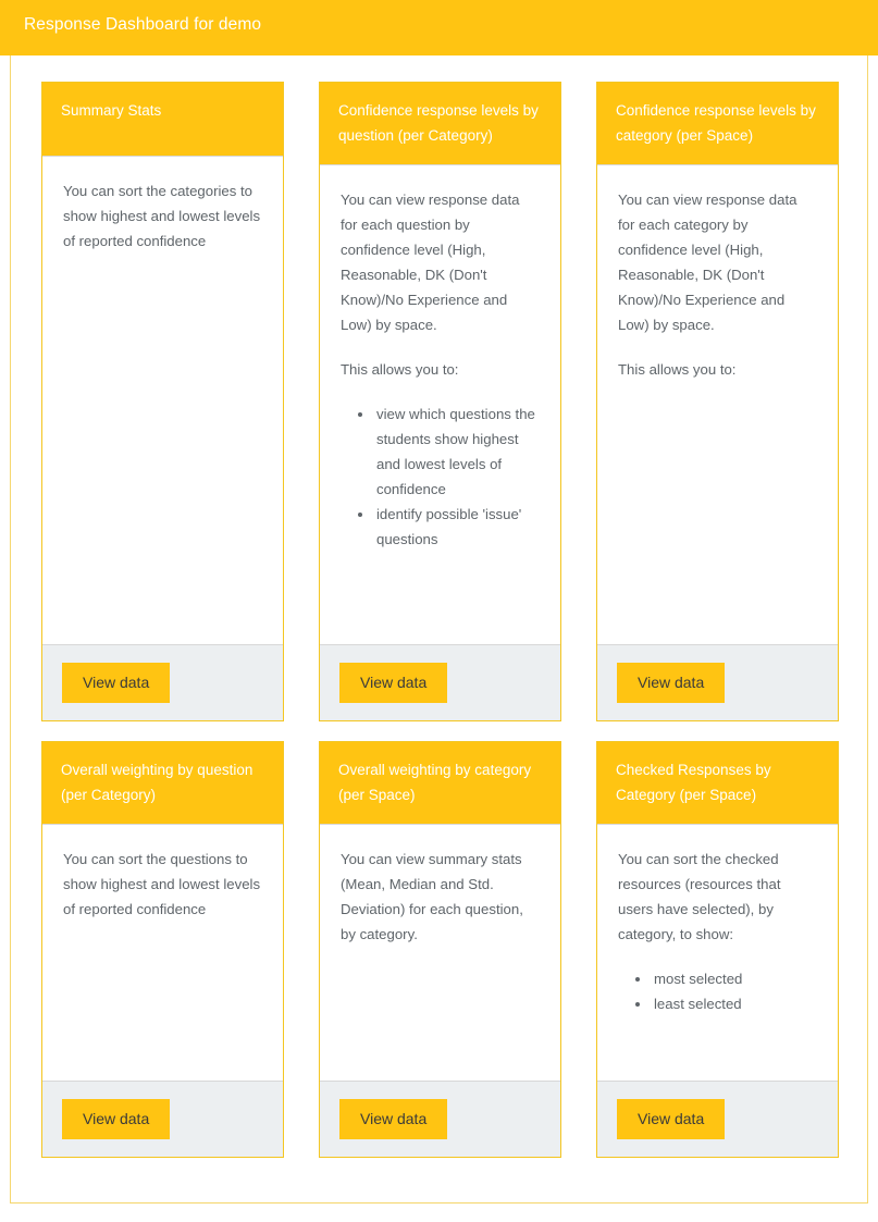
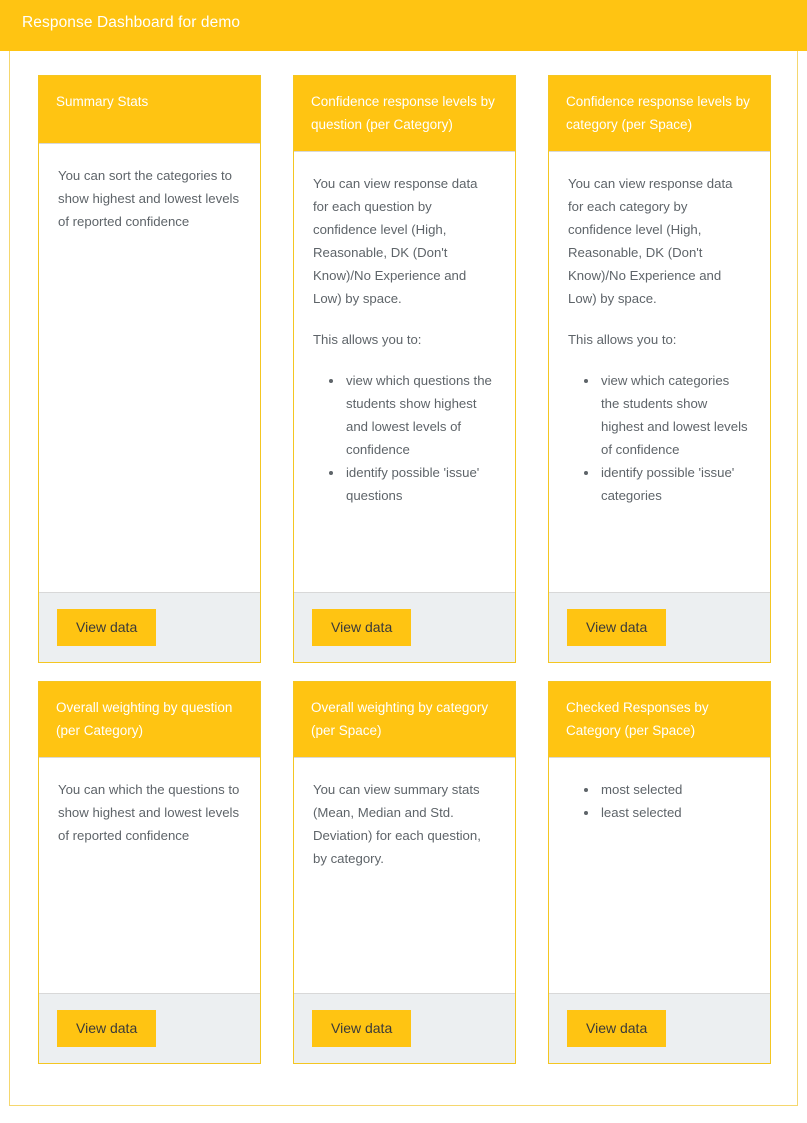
  Response Dashboard for demo
  Summary Stats
  You can sort the categories to show highest and lowest levels of reported confidence
  View data
  Confidence response levels by question (per Category)
  You can view response data for each question by confidence level (High, Reasonable, DK (Don't Know)/No Experience and Low) by space.
  This allows you to:
  view which questions the students show highest and lowest levels of confidence
  identify possible 'issue' questions
  View data
  Confidence response levels by category (per Space)
  You can view response data for each category by confidence level (High, Reasonable, DK (Don't Know)/No Experience and Low) by space.
  This allows you to:
+ view which categories the students show highest and lowest levels of confidence
+ identify possible 'issue' categories
  View data
  Overall weighting by question (per Category)
- You can sort the questions to show highest and lowest levels of reported confidence
+ You can which the questions to show highest and lowest levels of reported confidence
  View data
  Overall weighting by category (per Space)
  You can view summary stats (Mean, Median and Std. Deviation) for each question, by category.
  View data
  Checked Responses by Category (per Space)
- You can sort the checked resources (resources that users have selected), by category, to show:
  most selected
  least selected
  View data
